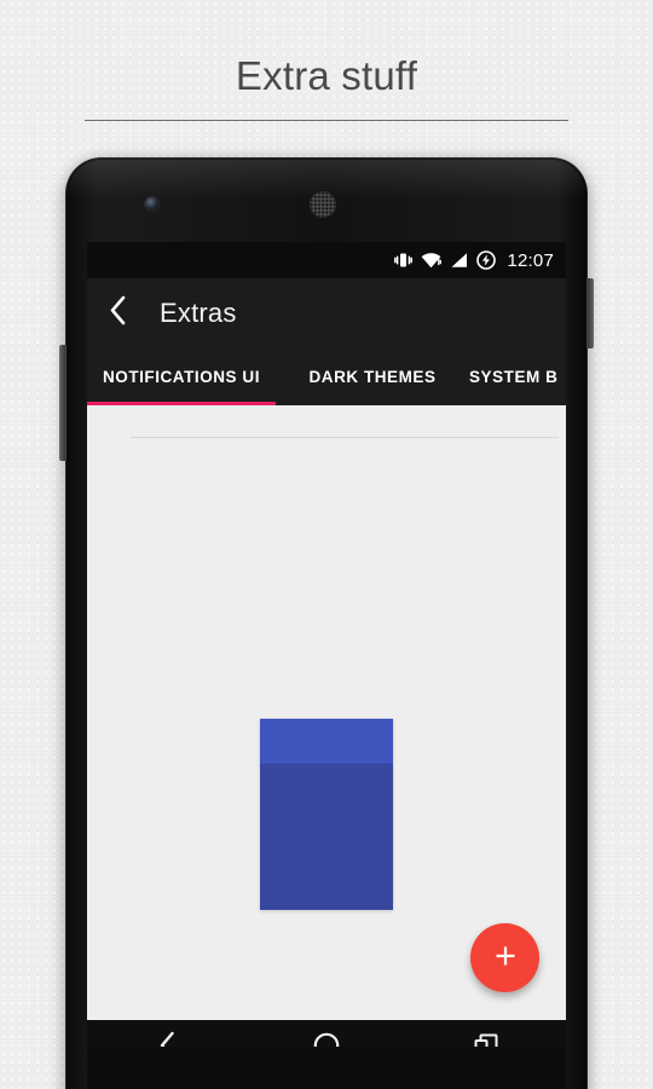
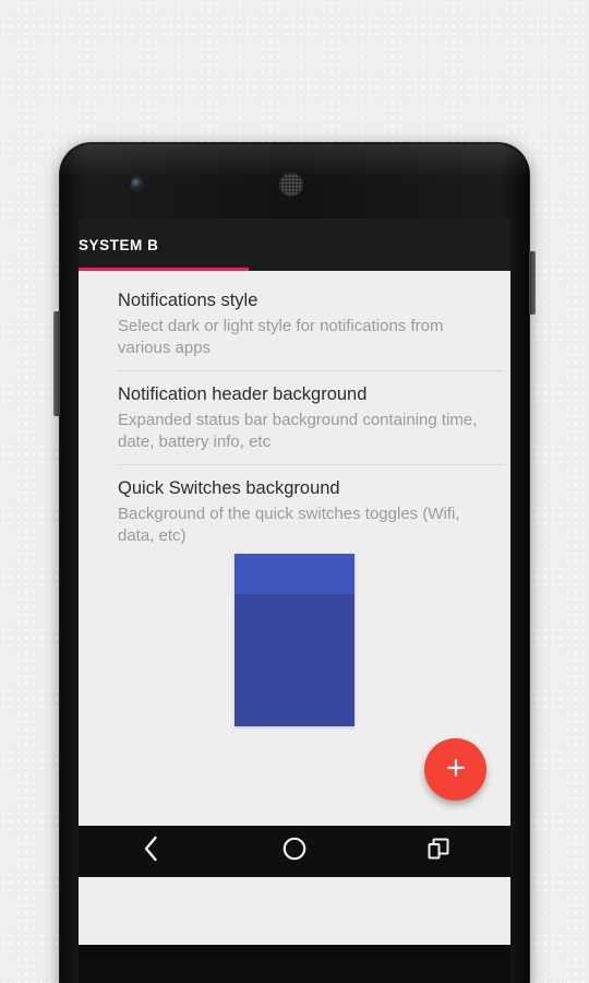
- Extra stuff
- 12:07
- Extras
- NOTIFICATIONS UI
- DARK THEMES
  SYSTEM B
+ Notifications style
+ Select dark or light style for notifications from various apps
+ Notification header background
+ Expanded status bar background containing time, date, battery info, etc
+ Quick Switches background
+ Background of the quick switches toggles (Wifi, data, etc)
